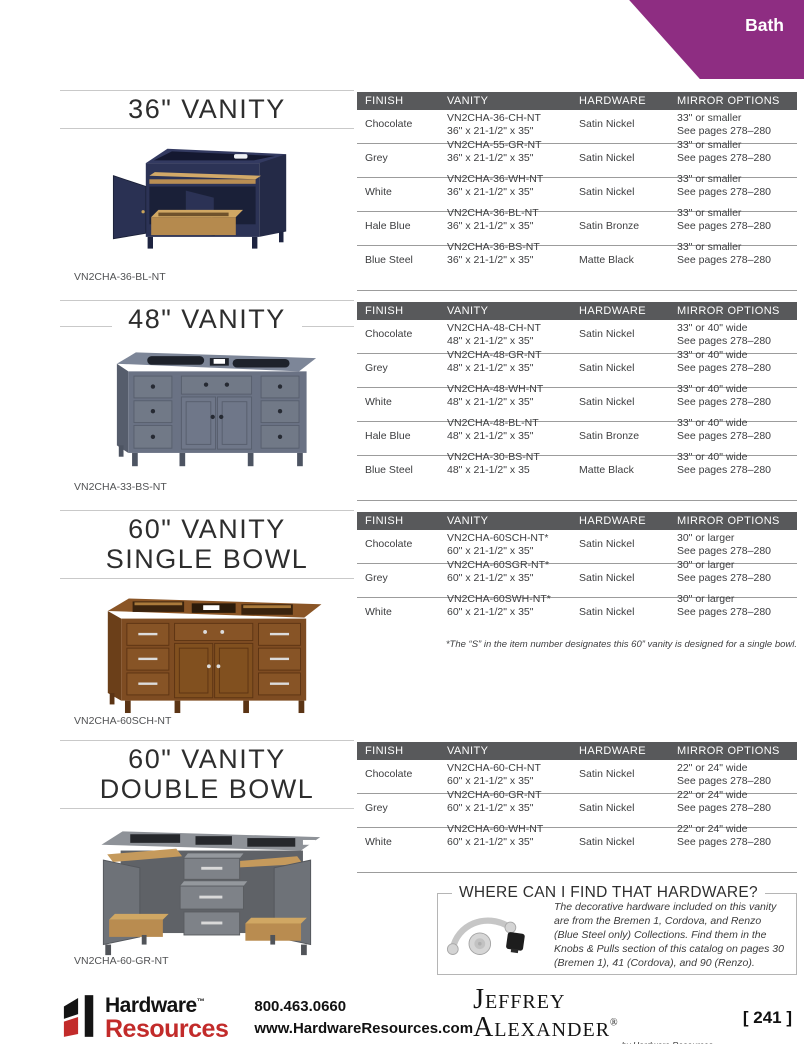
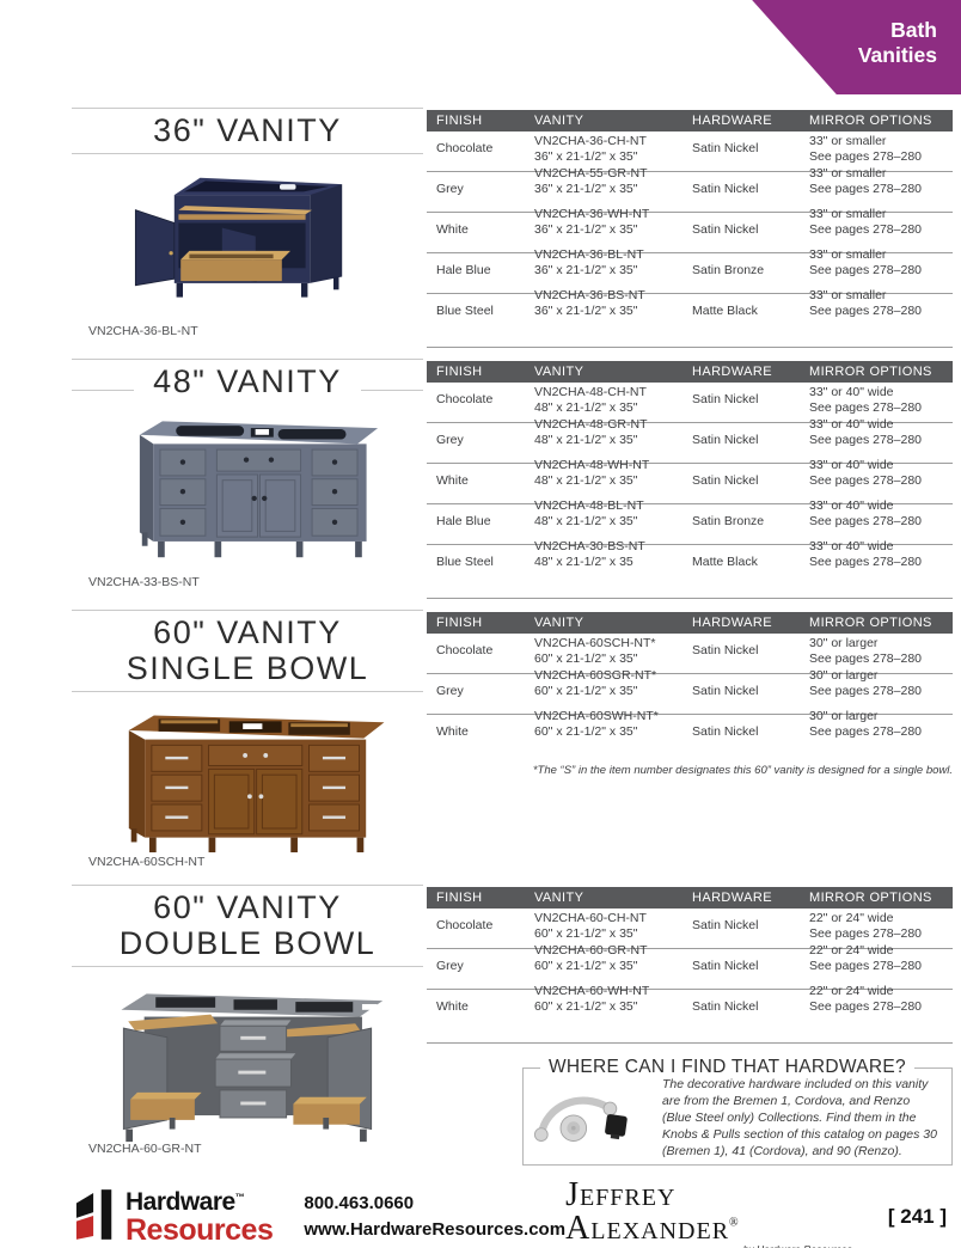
  Bath
+ Vanities
  36" VANITY
  VN2CHA-36-BL-NT
  48" VANITY
  VN2CHA-33-BS-NT
  60" VANITY
  SINGLE BOWL
  VN2CHA-60SCH-NT
  60" VANITY
  DOUBLE BOWL
  VN2CHA-60-GR-NT
  FINISH
  VANITY
  HARDWARE
  MIRROR OPTIONS
  Chocolate
  VN2CHA-36-CH-NT
  36" x 21-1/2" x 35"
  Satin Nickel
  33" or smaller
  See pages 278–280
  Grey
  VN2CHA-55-GR-NT
  36" x 21-1/2" x 35"
  Satin Nickel
  33" or smaller
  See pages 278–280
  White
  VN2CHA-36-WH-NT
  36" x 21-1/2" x 35"
  Satin Nickel
  33" or smaller
  See pages 278–280
  Hale Blue
  VN2CHA-36-BL-NT
  36" x 21-1/2" x 35"
  Satin Bronze
  33" or smaller
  See pages 278–280
  Blue Steel
  VN2CHA-36-BS-NT
  36" x 21-1/2" x 35"
  Matte Black
  33" or smaller
  See pages 278–280
  FINISH
  VANITY
  HARDWARE
  MIRROR OPTIONS
  Chocolate
  VN2CHA-48-CH-NT
  48" x 21-1/2" x 35"
  Satin Nickel
  33" or 40" wide
  See pages 278–280
  Grey
  VN2CHA-48-GR-NT
  48" x 21-1/2" x 35"
  Satin Nickel
  33" or 40" wide
  See pages 278–280
  White
  VN2CHA-48-WH-NT
  48" x 21-1/2" x 35"
  Satin Nickel
  33" or 40" wide
  See pages 278–280
  Hale Blue
  VN2CHA-48-BL-NT
  48" x 21-1/2" x 35"
  Satin Bronze
  33" or 40" wide
  See pages 278–280
  Blue Steel
  VN2CHA-30-BS-NT
  48" x 21-1/2" x 35
  Matte Black
  33" or 40" wide
  See pages 278–280
  FINISH
  VANITY
  HARDWARE
  MIRROR OPTIONS
  Chocolate
  VN2CHA-60SCH-NT*
  60" x 21-1/2" x 35"
  Satin Nickel
  30" or larger
  See pages 278–280
  Grey
  VN2CHA-60SGR-NT*
  60" x 21-1/2" x 35"
  Satin Nickel
  30" or larger
  See pages 278–280
  White
  VN2CHA-60SWH-NT*
  60" x 21-1/2" x 35"
  Satin Nickel
  30" or larger
  See pages 278–280
  *The “S” in the item number designates this 60” vanity is designed for a single bowl.
  FINISH
  VANITY
  HARDWARE
  MIRROR OPTIONS
  Chocolate
  VN2CHA-60-CH-NT
  60" x 21-1/2" x 35"
  Satin Nickel
  22" or 24" wide
  See pages 278–280
  Grey
  VN2CHA-60-GR-NT
  60" x 21-1/2" x 35"
  Satin Nickel
  22" or 24" wide
  See pages 278–280
  White
  VN2CHA-60-WH-NT
  60" x 21-1/2" x 35"
  Satin Nickel
  22" or 24" wide
  See pages 278–280
  WHERE CAN I FIND THAT HARDWARE?
  The decorative hardware included on this vanity are from the Bremen 1, Cordova, and Renzo (Blue Steel only) Collections. Find them in the Knobs & Pulls section of this catalog on pages 30 (Bremen 1), 41 (Cordova), and 90 (Renzo).
  Hardware™
  Resources
  800.463.0660
  www.HardwareResources.com
  Jeffrey Alexander®
  [ 241 ]
